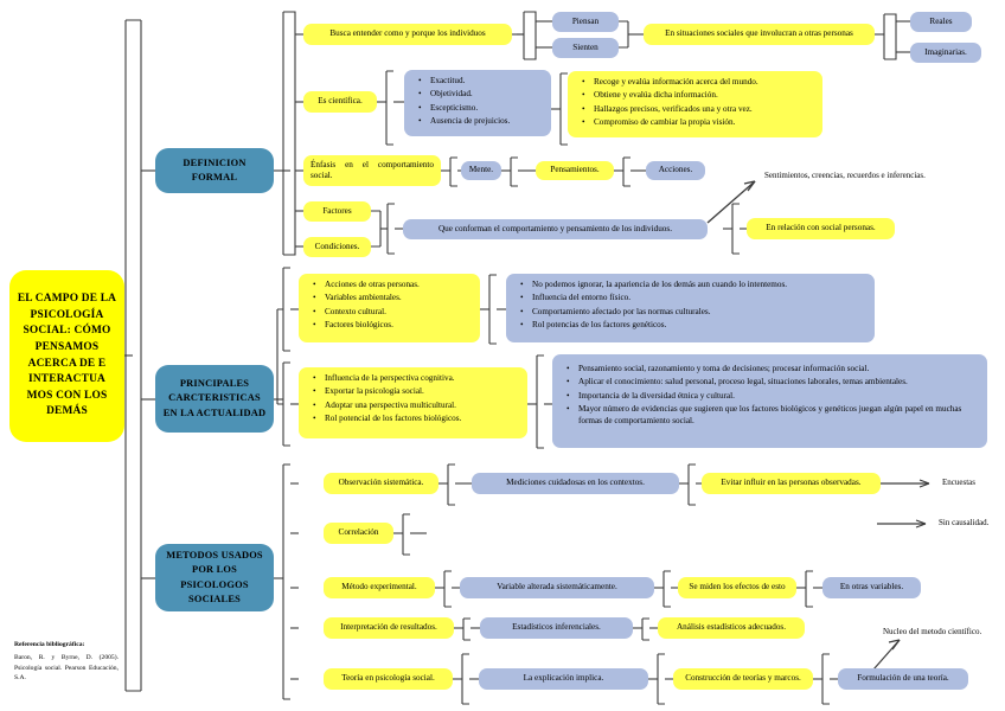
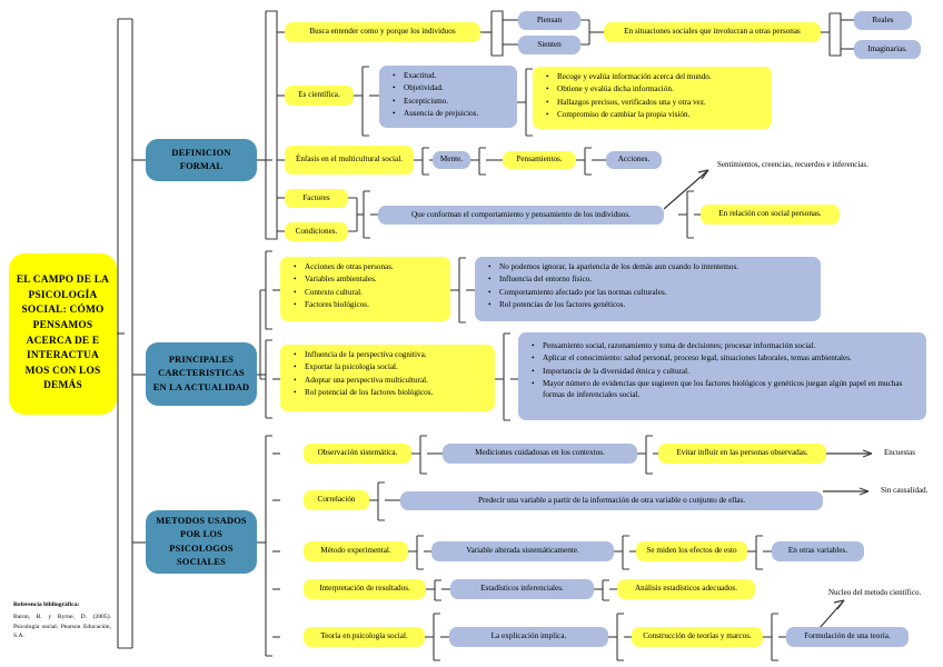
  EL CAMPO DE LA PSICOLOGÍA SOCIAL: CÓMO PENSAMOS ACERCA DE E INTERACTUA MOS CON LOS DEMÁS
  DEFINICION FORMAL
  PRINCIPALES CARCTERISTICAS EN LA ACTUALIDAD
  METODOS USADOS POR LOS PSICOLOGOS SOCIALES
  Piensan
  Sienten
  Reales
  Imaginarias.
  Es científica.
  Exactitud.
  Objetividad.
  Escepticismo.
  Ausencia de prejuicios.
  Recoge y evalúa información acerca del mundo.
  Obtiene y evalúa dicha información.
  Hallazgos precisos, verificados una y otra vez.
  Compromiso de cambiar la propia visión.
- Énfasis en el comportamiento social.
+ Énfasis en el multicultural social.
  Mente.
  Pensamientos.
  Acciones.
  Sentimientos, creencias, recuerdos e inferencias.
  Factores
  Condiciones.
  Que conforman el comportamiento y pensamiento de los individuos.
  En relación con social personas.
  Acciones de otras personas.
  Variables ambientales.
  Contexto cultural.
  Factores biológicos.
  No podemos ignorar, la apariencia de los demás aun cuando lo intentemos.
  Influencia del entorno físico.
  Comportamiento afectado por las normas culturales.
  Rol potencias de los factores genéticos.
  Influencia de la perspectiva cognitiva.
  Exportar la psicología social.
  Adoptar una perspectiva multicultural.
  Rol potencial de los factores biológicos.
  Pensamiento social, razonamiento y toma de decisiones; procesar información social.
  Aplicar el conocimiento: salud personal, proceso legal, situaciones laborales, temas ambientales.
  Importancia de la diversidad étnica y cultural.
- Mayor número de evidencias que sugieren que los factores biológicos y genéticos juegan algún papel en muchas formas de comportamiento social.
+ Mayor número de evidencias que sugieren que los factores biológicos y genéticos juegan algún papel en muchas formas de inferenciales social.
  Observación sistemática.
  Mediciones cuidadosas en los contextos.
  Evitar influir en las personas observadas.
  Encuestas
  Correlación
+ Predecir una variable a partir de la información de otra variable o conjunto de ellas.
  Sin causalidad.
  Método experimental.
  Variable alterada sistemáticamente.
  Se miden los efectos de esto
  En otras variables.
  Interpretación de resultados.
  Estadísticos inferenciales.
  Análisis estadísticos adecuados.
  Teoría en psicología social.
  La explicación implica.
  Construcción de teorías y marcos.
  Formulación de una teoría.
  Nucleo del metodo científico.
